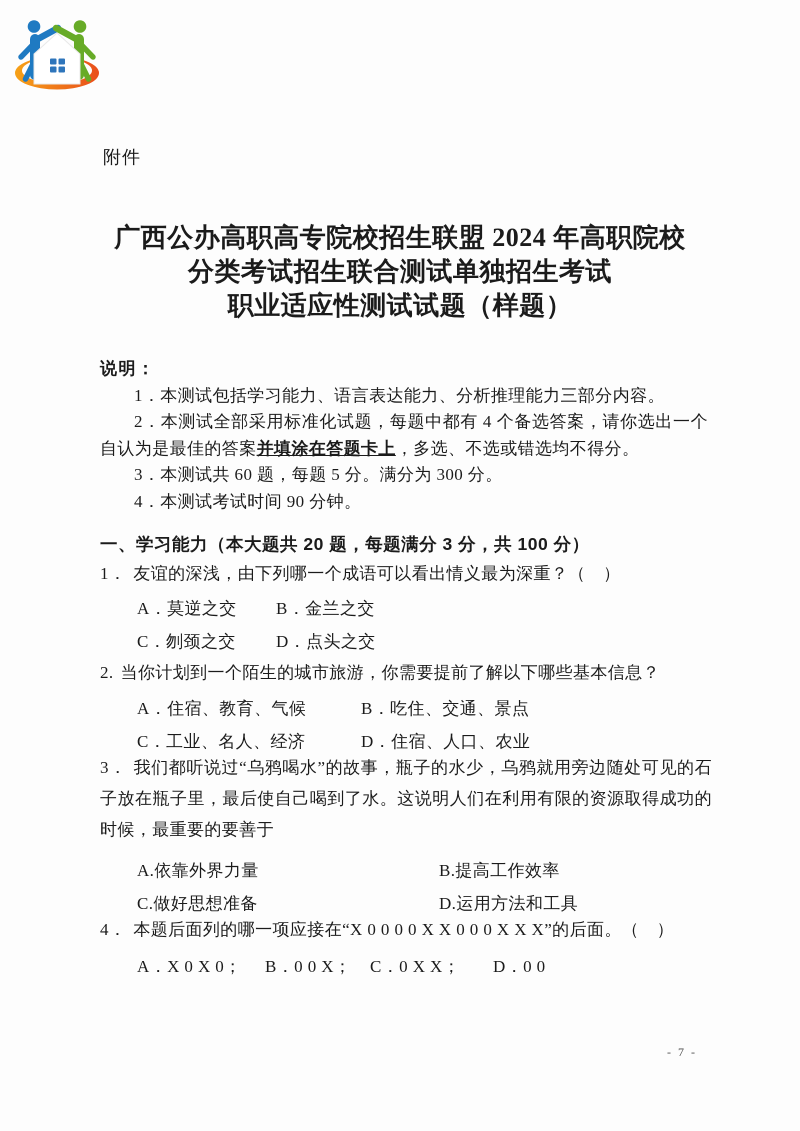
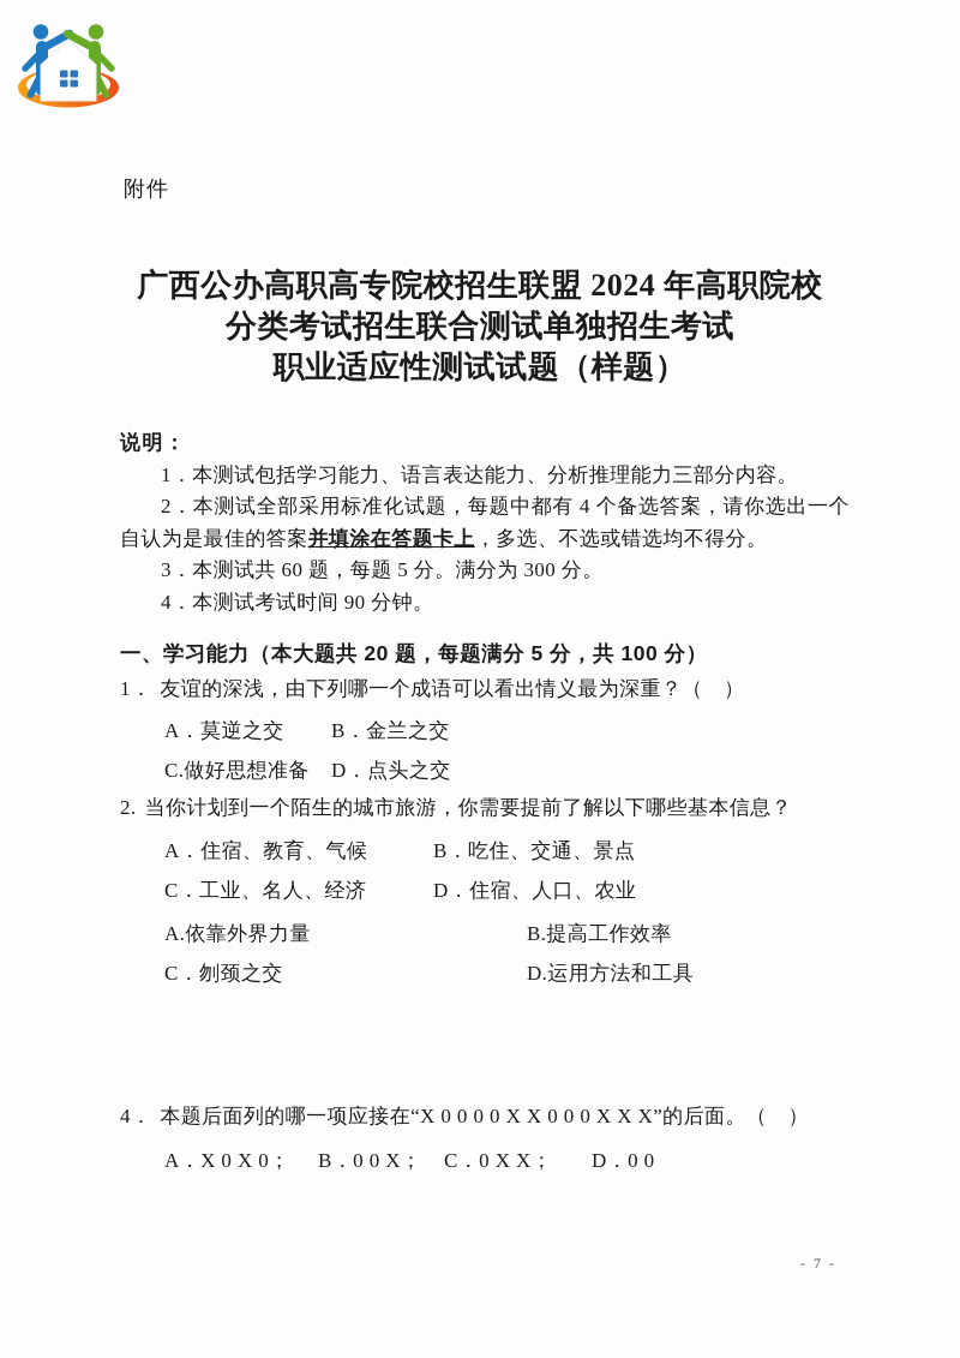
  附件
  广西公办高职高专院校招生联盟 2024 年高职院校
  分类考试招生联合测试单独招生考试
  职业适应性测试试题（样题）
  说明：
  1．本测试包括学习能力、语言表达能力、分析推理能力三部分内容。
  2．本测试全部采用标准化试题，每题中都有 4 个备选答案，请你选出一个自认为是最佳的答案并填涂在答题卡上，多选、不选或错选均不得分。
  3．本测试共 60 题，每题 5 分。满分为 300 分。
  4．本测试考试时间 90 分钟。
- 一、学习能力（本大题共 20 题，每题满分 3 分，共 100 分）
+ 一、学习能力（本大题共 20 题，每题满分 5 分，共 100 分）
  1． 友谊的深浅，由下列哪一个成语可以看出情义最为深重？（ ）
  A．莫逆之交 B．金兰之交
- C．刎颈之交 D．点头之交
+ C.做好思想准备 D．点头之交
  2. 当你计划到一个陌生的城市旅游，你需要提前了解以下哪些基本信息？
  A．住宿、教育、气候 B．吃住、交通、景点
  C．工业、名人、经济 D．住宿、人口、农业
- 3． 我们都听说过“乌鸦喝水”的故事，瓶子的水少，乌鸦就用旁边随处可见的石子放在瓶子里，最后使自己喝到了水。这说明人们在利用有限的资源取得成功的时候，最重要的要善于
  A.依靠外界力量 B.提高工作效率
- C.做好思想准备 D.运用方法和工具
+ C．刎颈之交 D.运用方法和工具
  4． 本题后面列的哪一项应接在“X 0 0 0 0 X X 0 0 0 X X X”的后面。（ ）
  A．X 0 X 0； B．0 0 X； C．0 X X； D．0 0
  - 7 -
